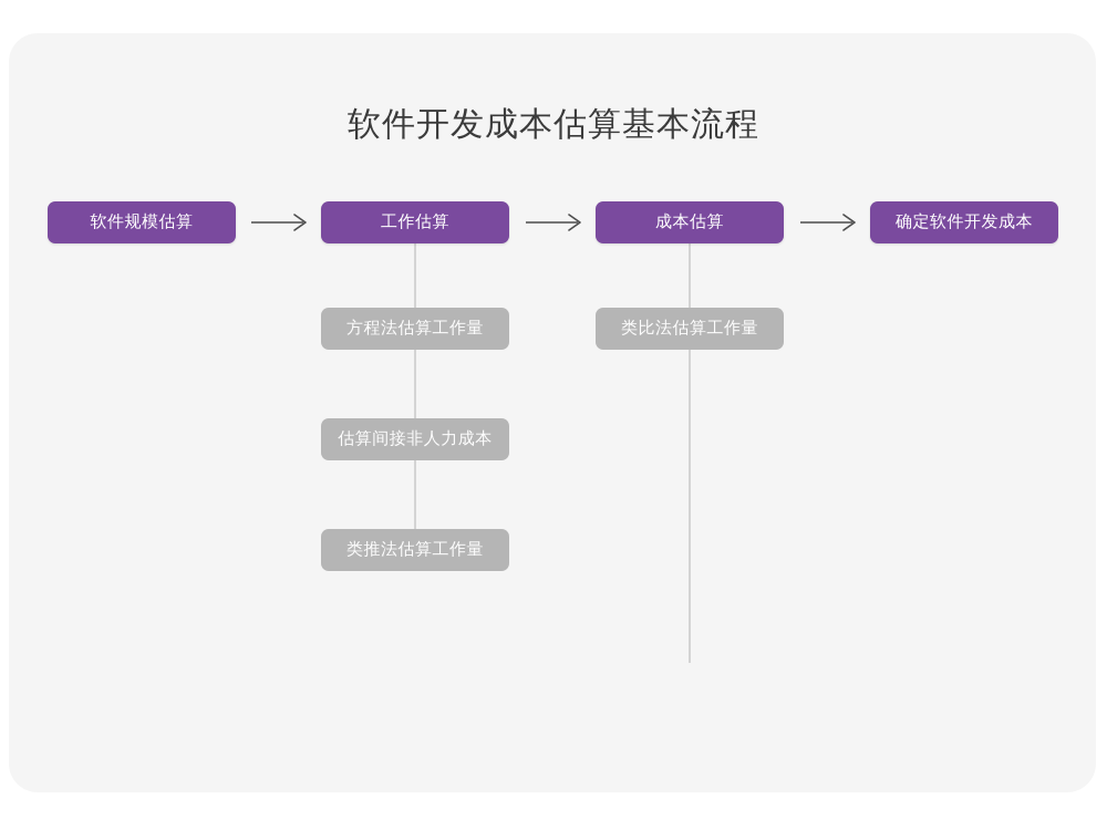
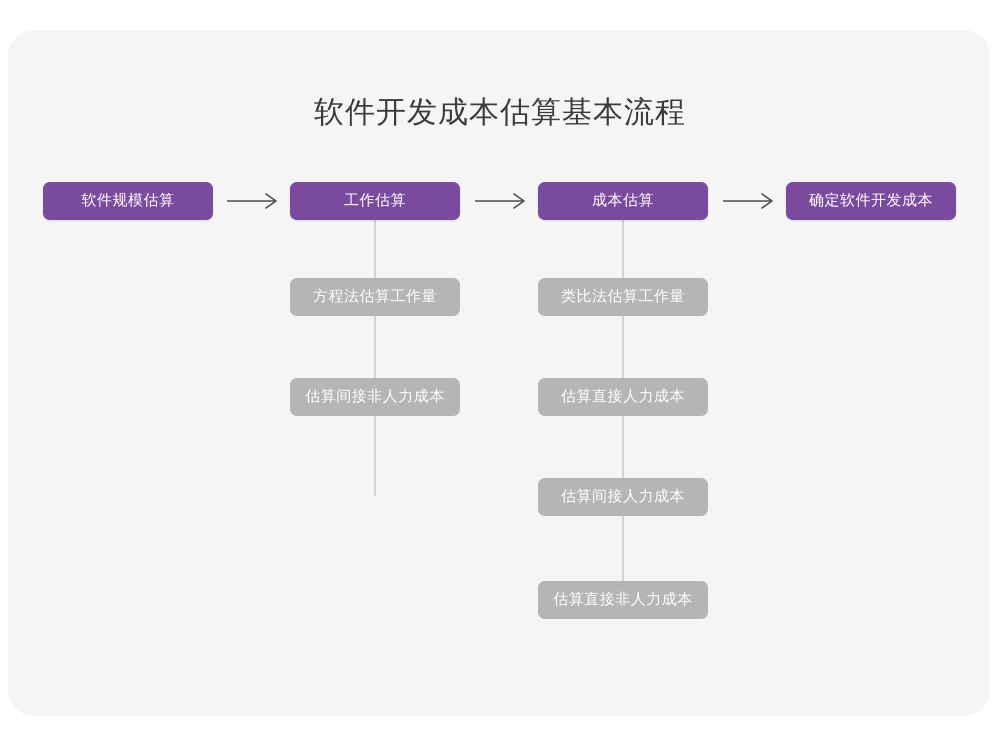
  软件开发成本估算基本流程
  软件规模估算
  工作估算
  成本估算
  确定软件开发成本
  方程法估算工作量
  估算间接非人力成本
- 类推法估算工作量
  类比法估算工作量
+ 估算直接人力成本
+ 估算间接人力成本
+ 估算直接非人力成本
